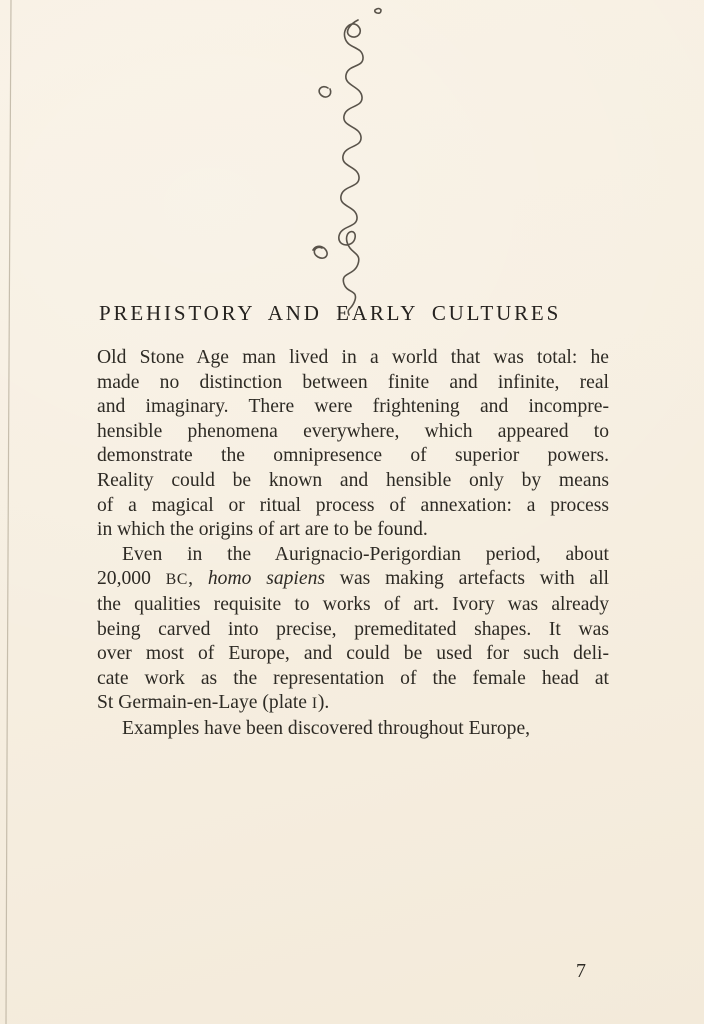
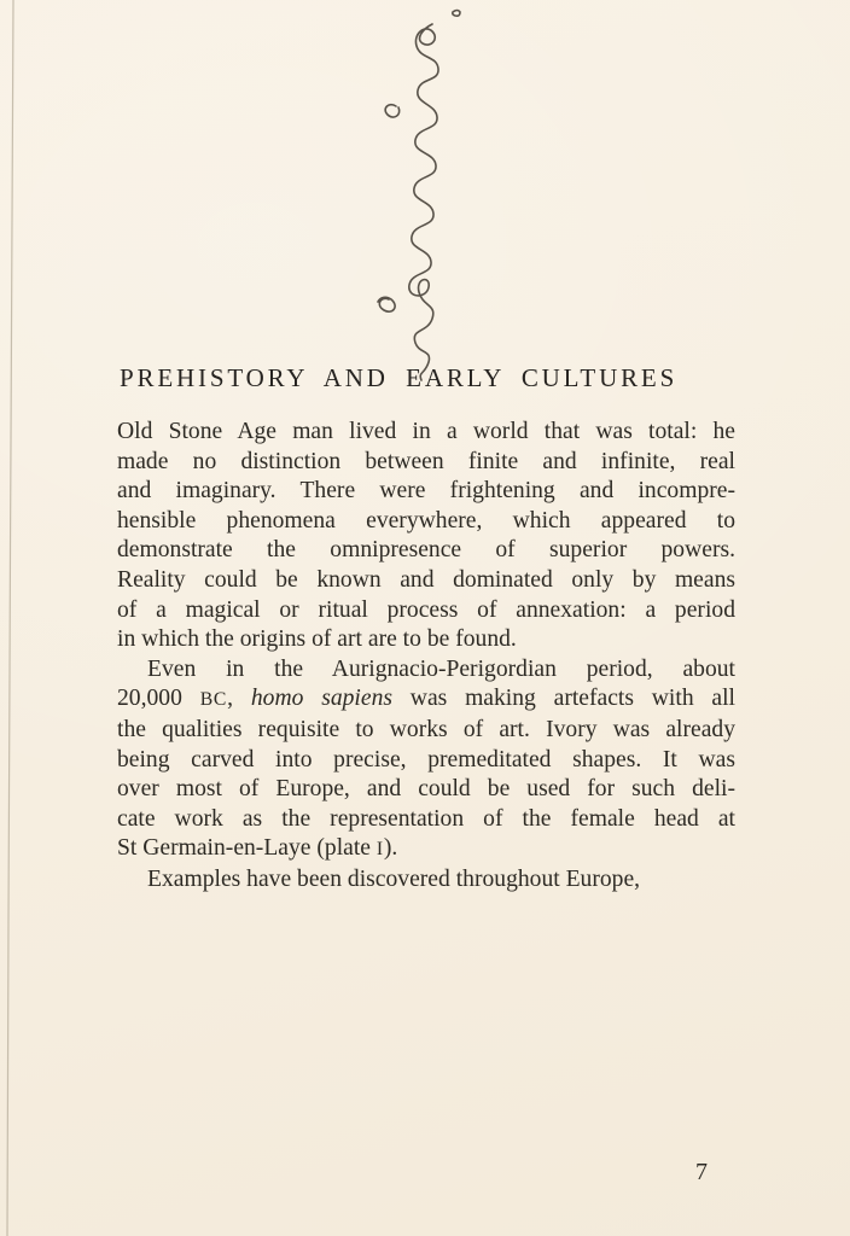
  PREHISTORY AND EARLY CULTURES
  Old Stone Age man lived in a world that was total: he
  made no distinction between finite and infinite, real
  and imaginary. There were frightening and incompre-
  hensible phenomena everywhere, which appeared to
  demonstrate the omnipresence of superior powers.
- Reality could be known and hensible only by means
+ Reality could be known and dominated only by means
- of a magical or ritual process of annexation: a process
+ of a magical or ritual process of annexation: a period
  in which the origins of art are to be found.
  Even in the Aurignacio-Perigordian period, about
  20,000 BC, homo sapiens was making artefacts with all
  the qualities requisite to works of art. Ivory was already
  being carved into precise, premeditated shapes. It was
  over most of Europe, and could be used for such deli-
  cate work as the representation of the female head at
  St Germain-en-Laye (plate I).
  Examples have been discovered throughout Europe,
  7
